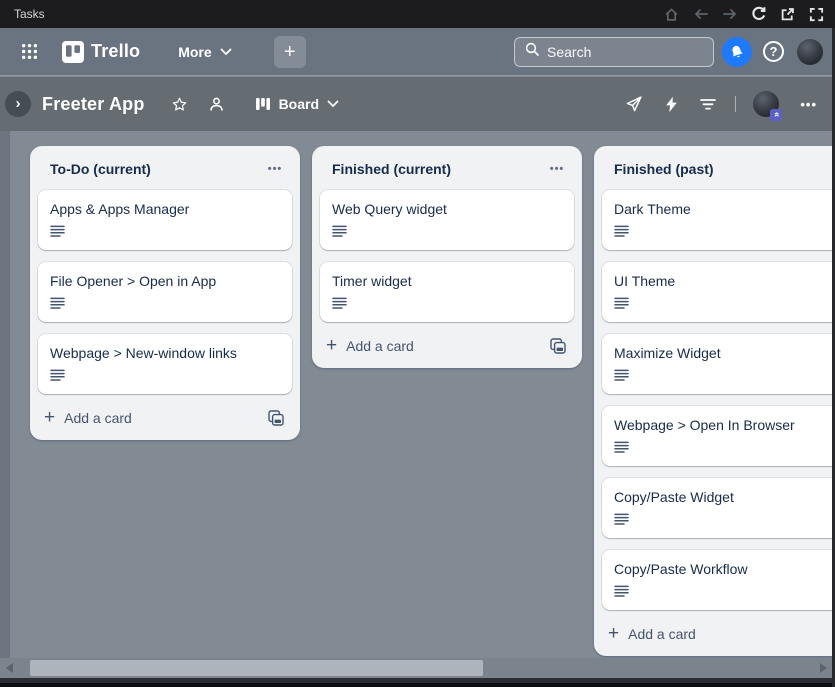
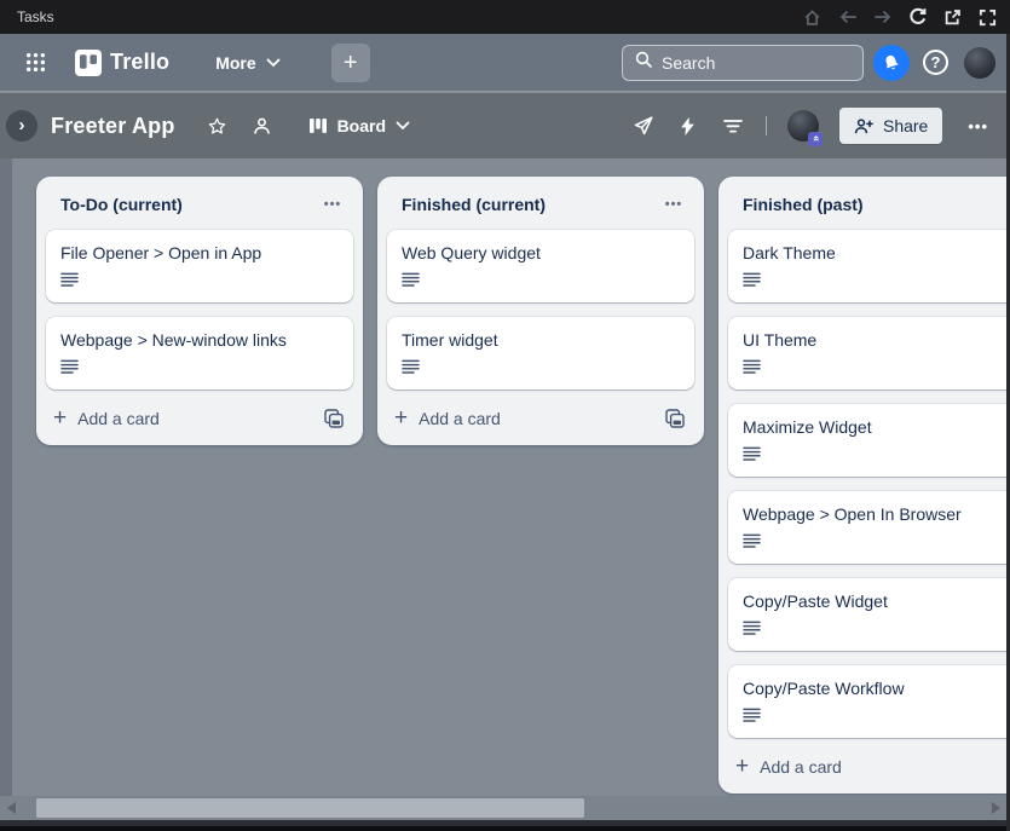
  Tasks
  Trello
  More
  +
  Search
  ?
  ›
  Freeter App
  Board
+ Share
  •••
  To-Do (current)
  •••
- Apps & Apps Manager
  File Opener > Open in App
  Webpage > New-window links
  +
  Add a card
  Finished (current)
  •••
  Web Query widget
  Timer widget
  +
  Add a card
  Finished (past)
  Dark Theme
  UI Theme
  Maximize Widget
  Webpage > Open In Browser
  Copy/Paste Widget
  Copy/Paste Workflow
  +
  Add a card
